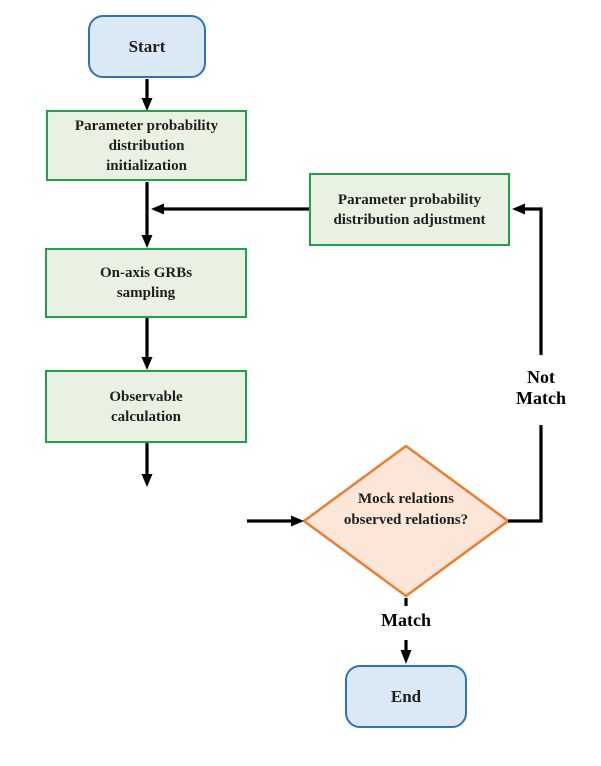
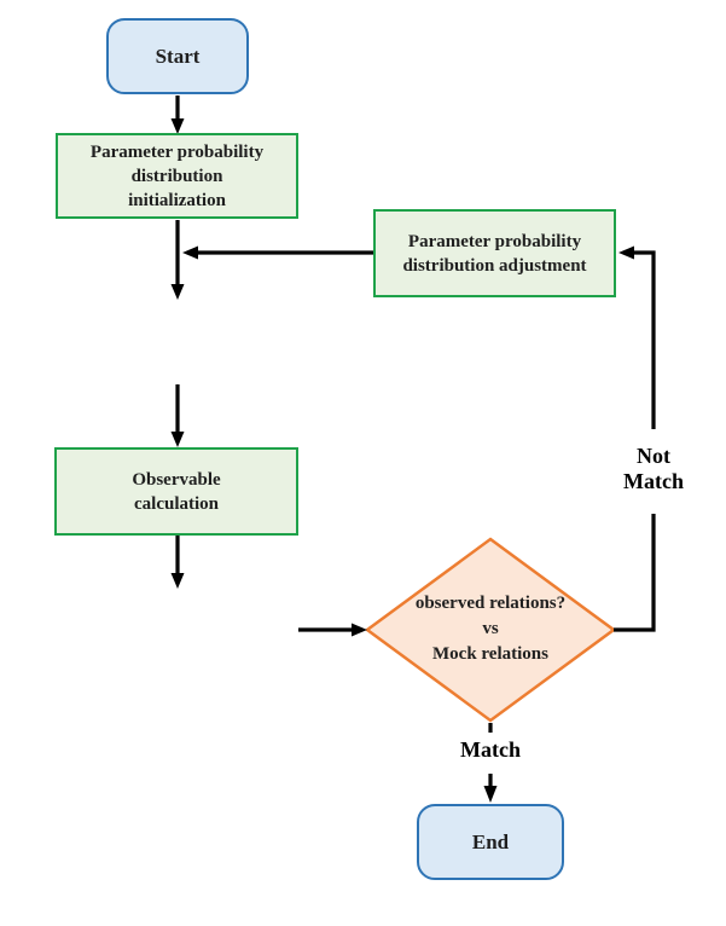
  Start
  Parameter probability
  distribution
  initialization
  Parameter probability
  distribution adjustment
- On-axis GRBs
- sampling
  Observable
  calculation
- Mock relations
+ observed relations?
+ vs
- observed relations?
+ Mock relations
  End
  Not
  Match
  Match
